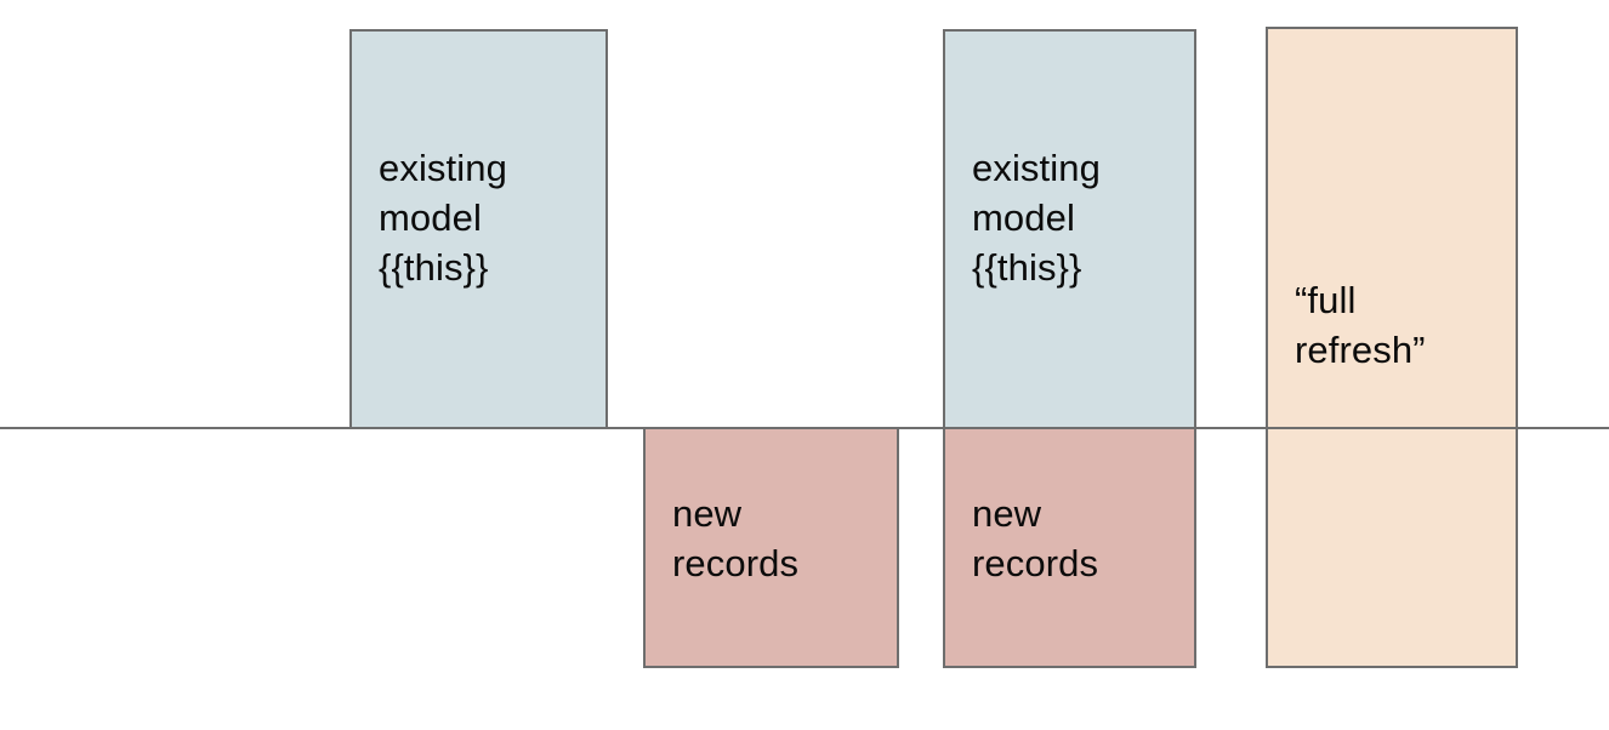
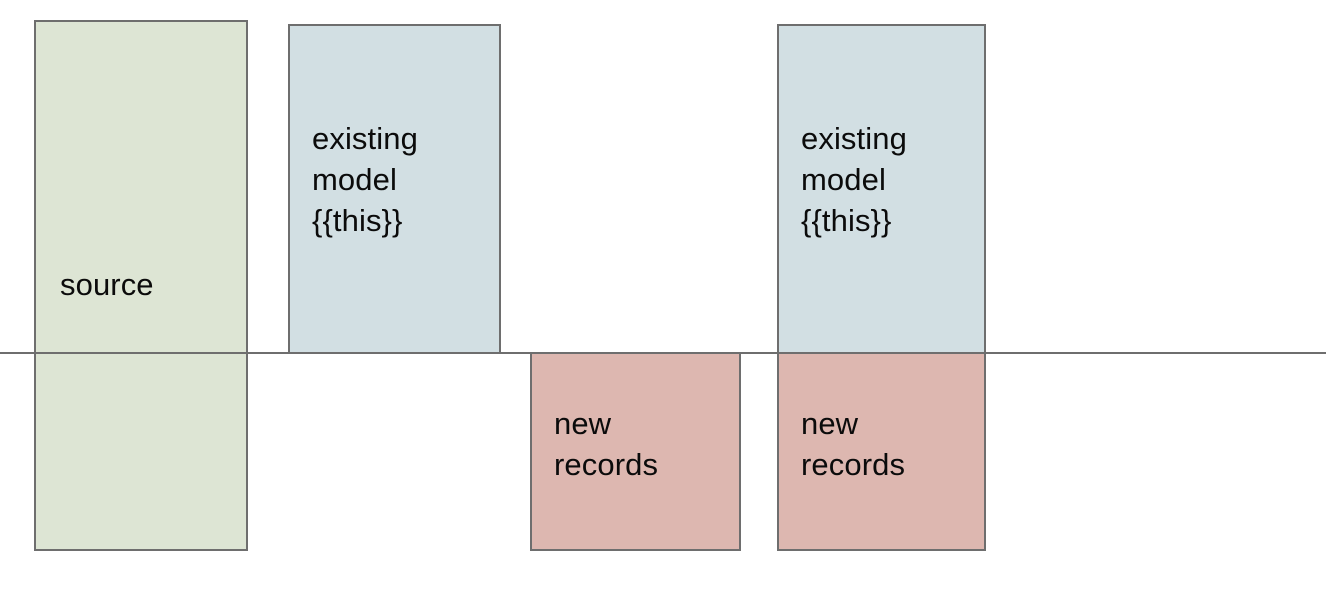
+ source
  existing
  model
  {{this}}
  new
  records
  existing
  model
  {{this}}
  new
  records
- “full
- refresh”
